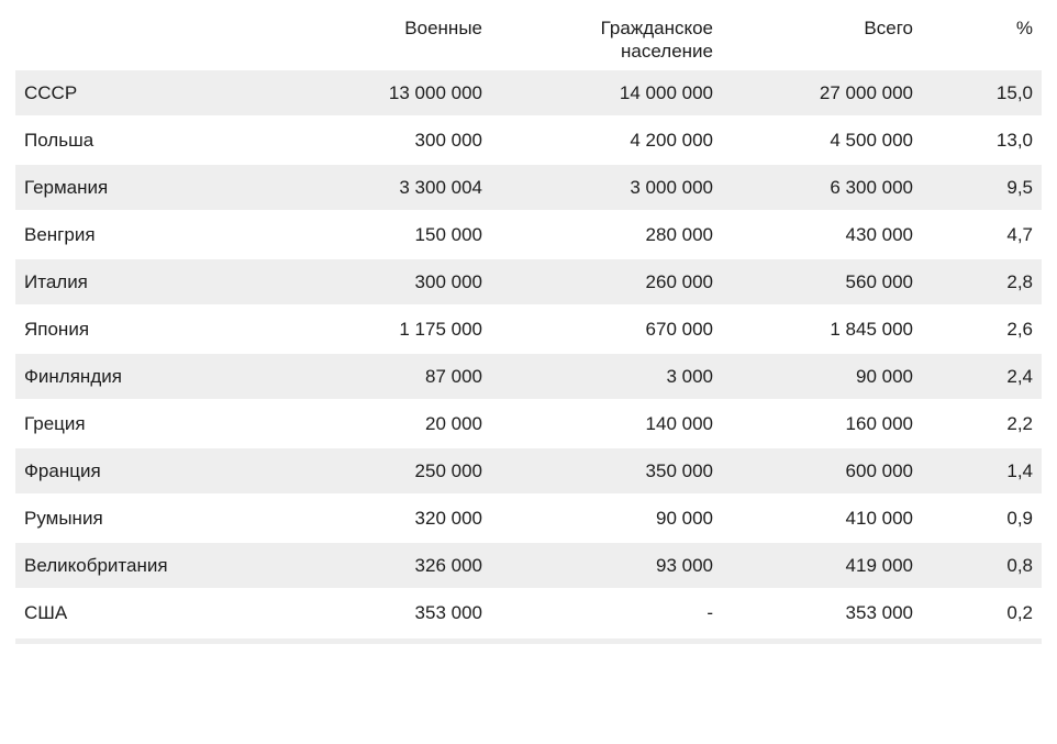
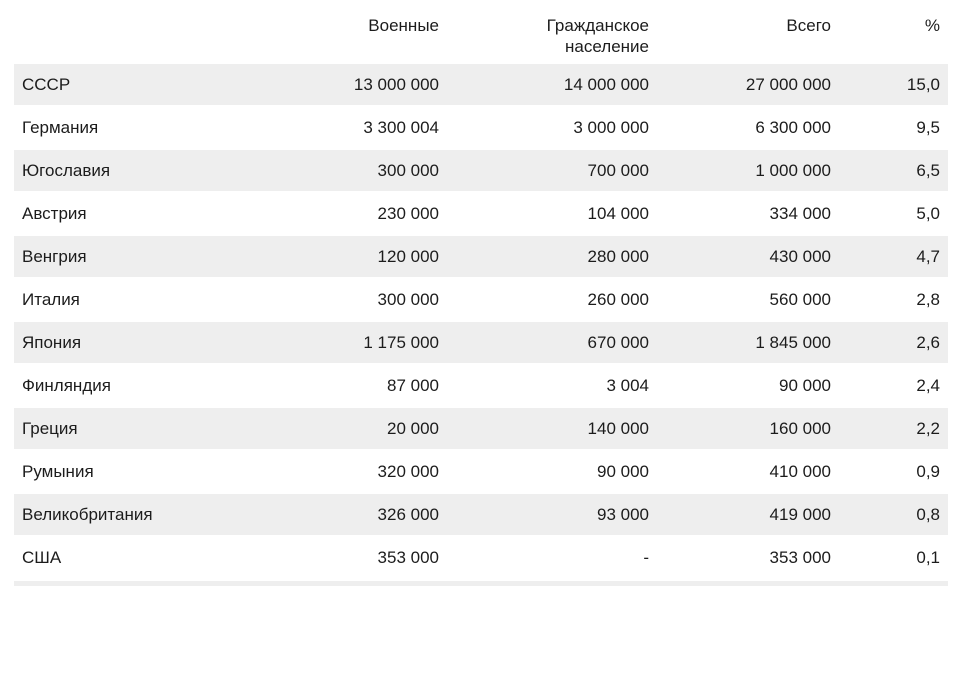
  	Военные	Гражданское население	Всего	%
  СССР	13 000 000	14 000 000	27 000 000	15,0
- Польша	300 000	4 200 000	4 500 000	13,0
  Германия	3 300 004	3 000 000	6 300 000	9,5
+ Югославия	300 000	700 000	1 000 000	6,5
+ Австрия	230 000	104 000	334 000	5,0
- Венгрия	150 000	280 000	430 000	4,7
+ Венгрия	120 000	280 000	430 000	4,7
  Италия	300 000	260 000	560 000	2,8
  Япония	1 175 000	670 000	1 845 000	2,6
- Финляндия	87 000	3 000	90 000	2,4
+ Финляндия	87 000	3 004	90 000	2,4
  Греция	20 000	140 000	160 000	2,2
- Франция	250 000	350 000	600 000	1,4
  Румыния	320 000	90 000	410 000	0,9
  Великобритания	326 000	93 000	419 000	0,8
- США	353 000	-	353 000	0,2
+ США	353 000	-	353 000	0,1
